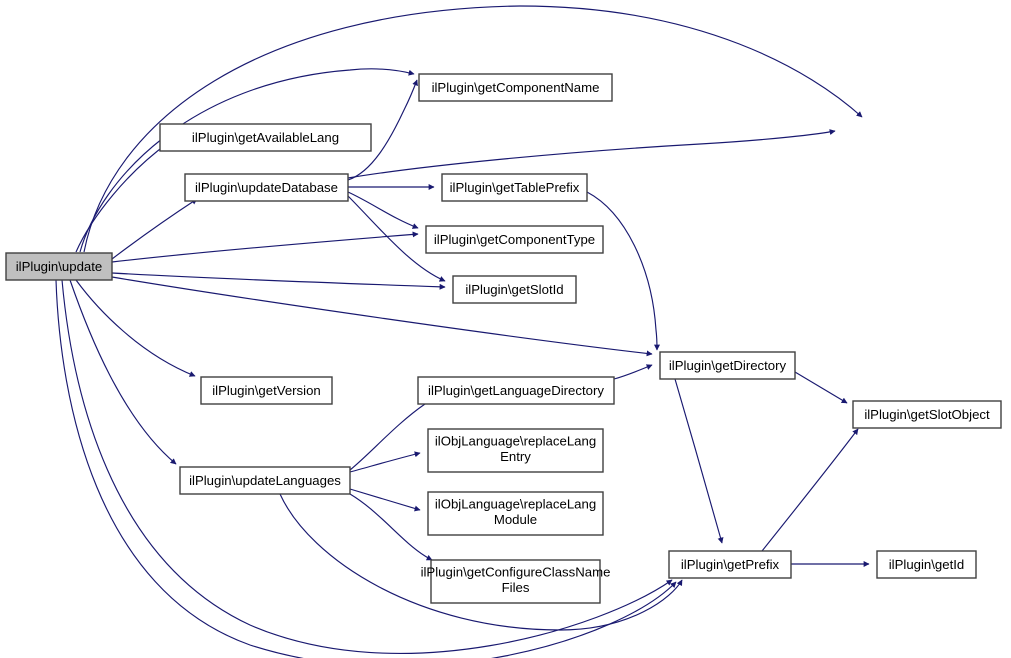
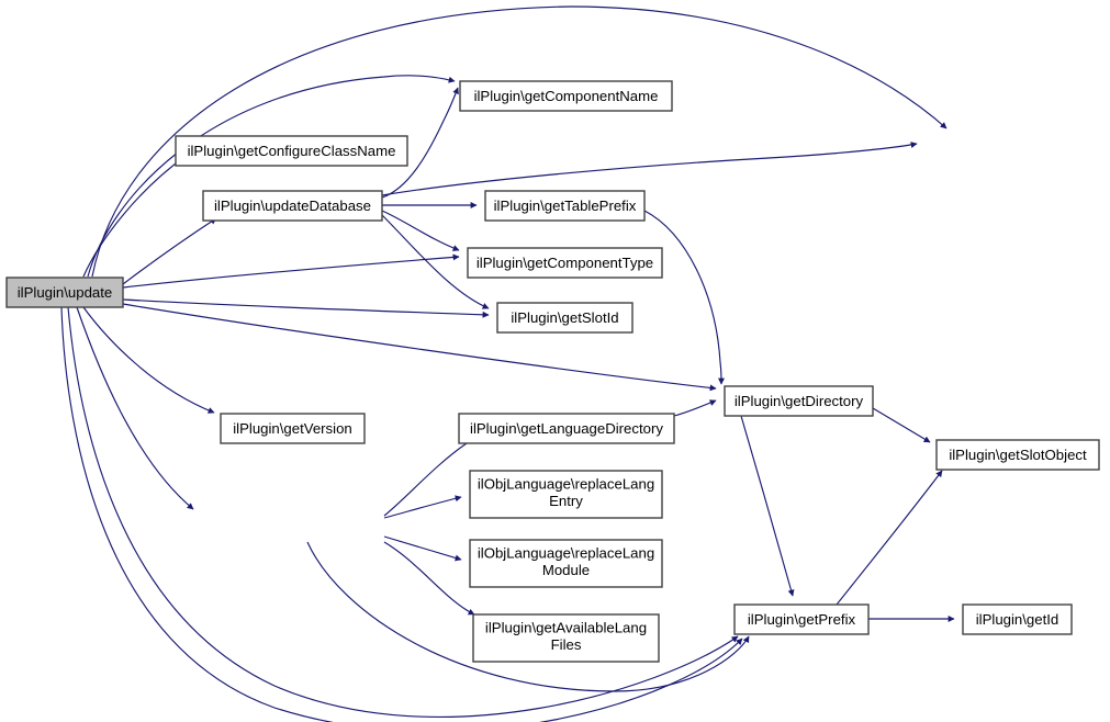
  ilPlugin\update
  ilPlugin\getComponentName
- ilPlugin\getAvailableLang
+ ilPlugin\getConfigureClassName
  ilPlugin\updateDatabase
  ilPlugin\getTablePrefix
  ilPlugin\getComponentType
  ilPlugin\getSlotId
  ilPlugin\getDirectory
  ilPlugin\getSlotObject
  ilPlugin\getVersion
  ilPlugin\getLanguageDirectory
  ilObjLanguage\replaceLang
  Entry
- ilPlugin\updateLanguages
  ilObjLanguage\replaceLang
  Module
- ilPlugin\getConfigureClassName
+ ilPlugin\getAvailableLang
  Files
  ilPlugin\getPrefix
  ilPlugin\getId
